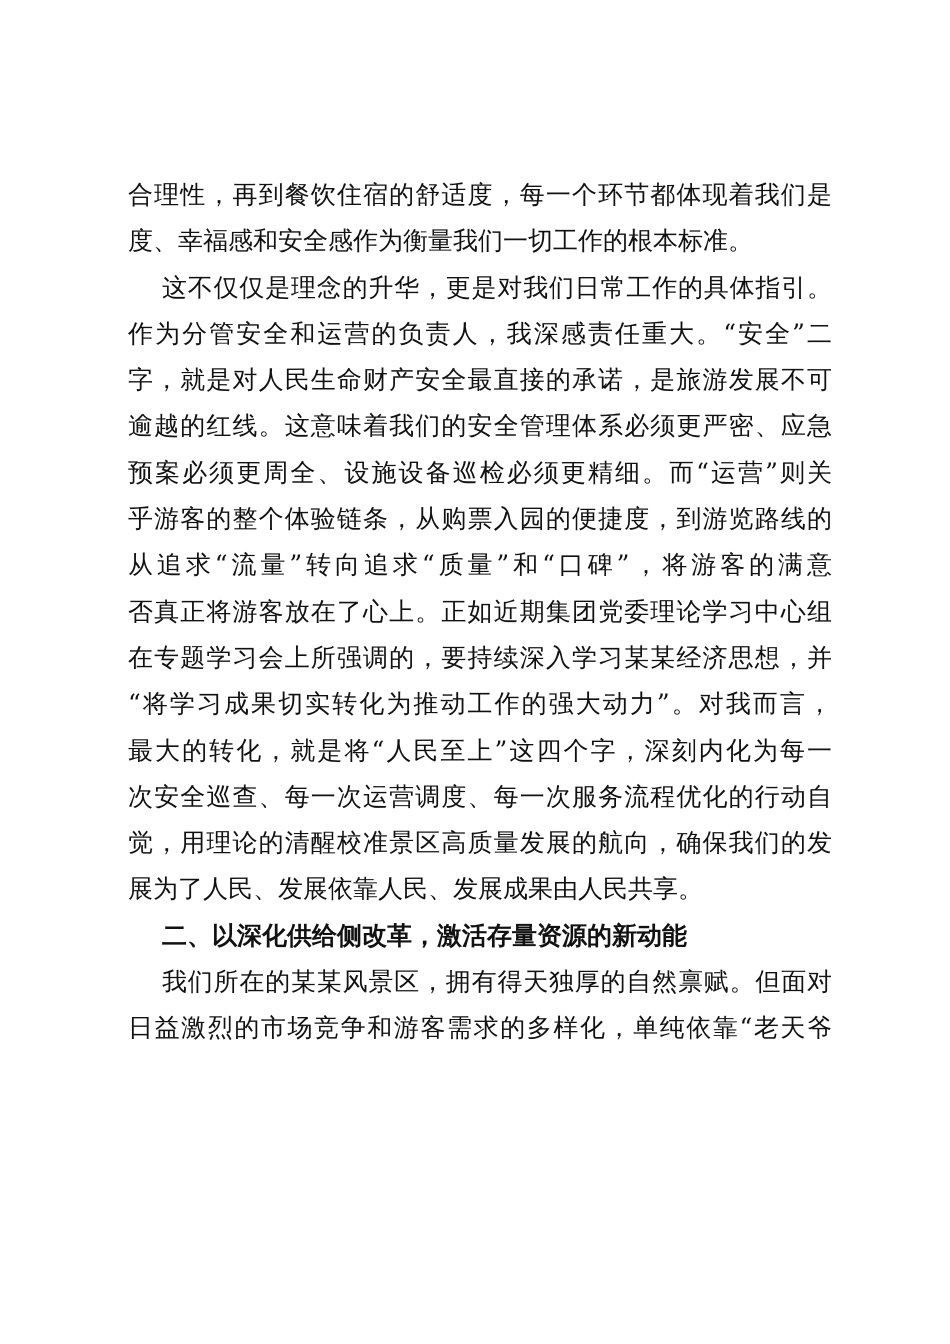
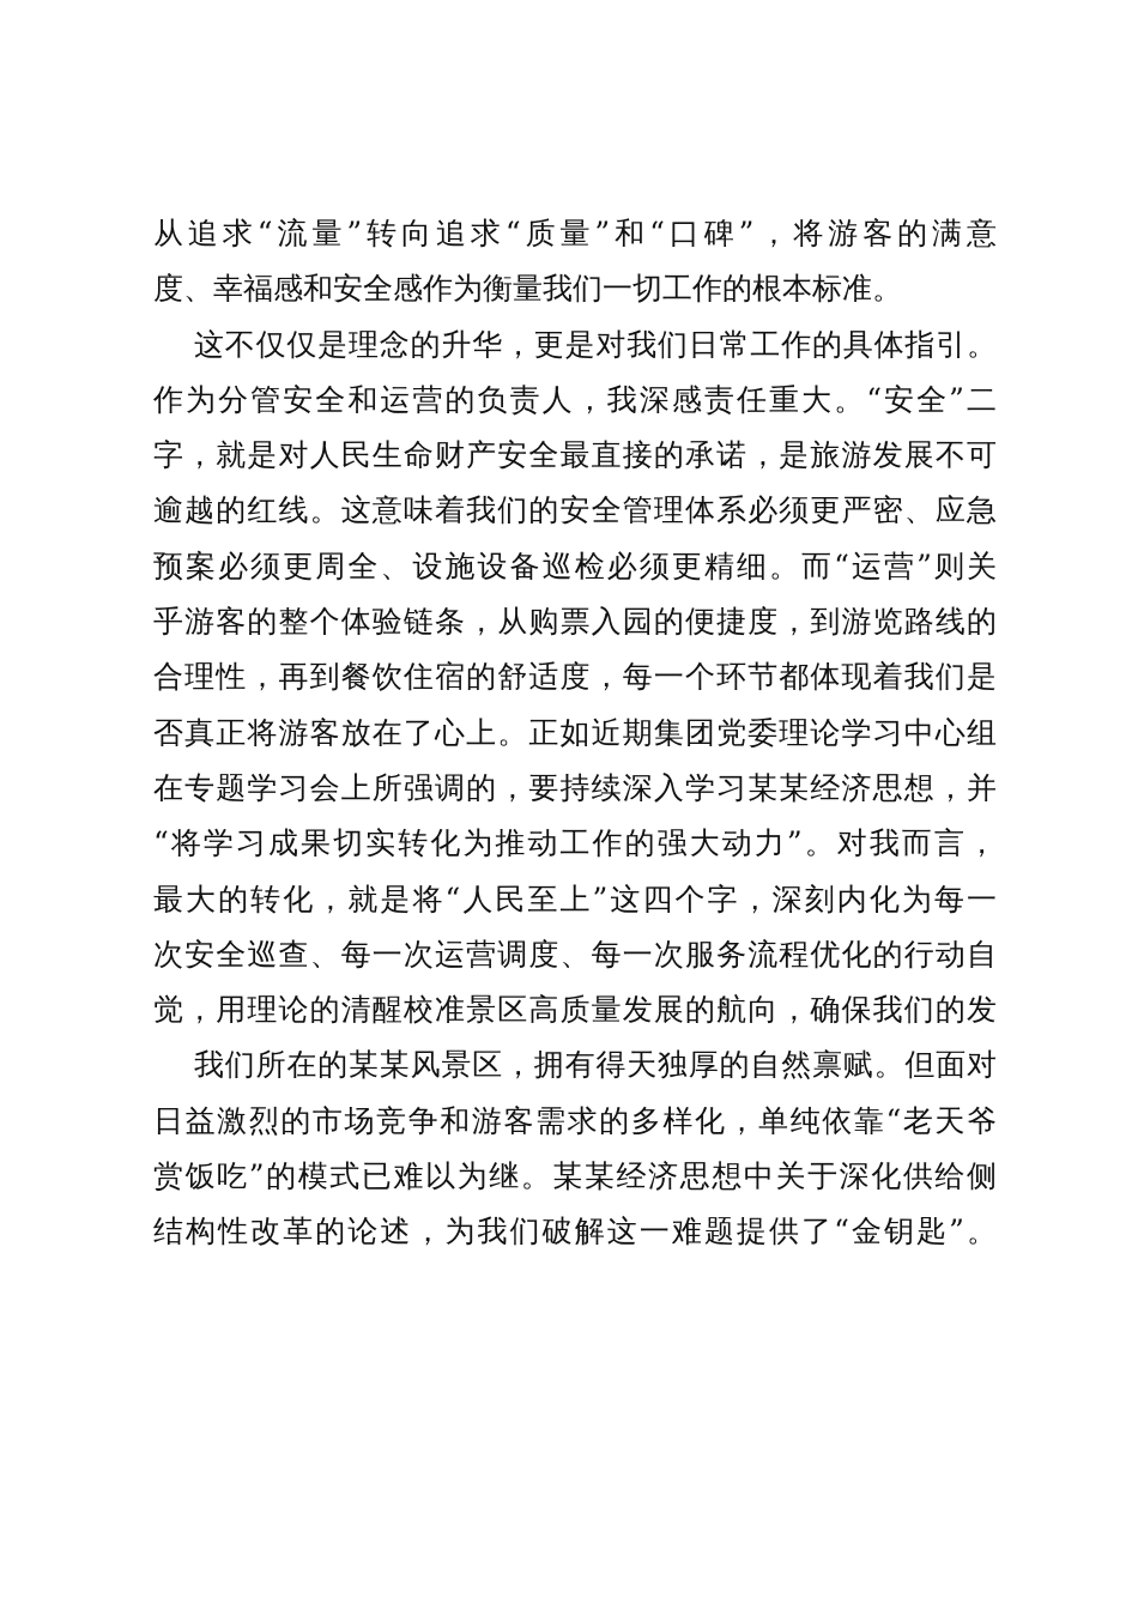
- 合理性，再到餐饮住宿的舒适度，每一个环节都体现着我们是
+ 从追求“流量”转向追求“质量”和“口碑”，将游客的满意
  度、幸福感和安全感作为衡量我们一切工作的根本标准。
  这不仅仅是理念的升华，更是对我们日常工作的具体指引。
  作为分管安全和运营的负责人，我深感责任重大。“安全”二
  字，就是对人民生命财产安全最直接的承诺，是旅游发展不可
  逾越的红线。这意味着我们的安全管理体系必须更严密、应急
  预案必须更周全、设施设备巡检必须更精细。而“运营”则关
  乎游客的整个体验链条，从购票入园的便捷度，到游览路线的
- 从追求“流量”转向追求“质量”和“口碑”，将游客的满意
+ 合理性，再到餐饮住宿的舒适度，每一个环节都体现着我们是
  否真正将游客放在了心上。正如近期集团党委理论学习中心组
  在专题学习会上所强调的，要持续深入学习某某经济思想，并
  “将学习成果切实转化为推动工作的强大动力”。对我而言，
  最大的转化，就是将“人民至上”这四个字，深刻内化为每一
  次安全巡查、每一次运营调度、每一次服务流程优化的行动自
  觉，用理论的清醒校准景区高质量发展的航向，确保我们的发
- 展为了人民、发展依靠人民、发展成果由人民共享。
- 二、以深化供给侧改革，激活存量资源的新动能
  我们所在的某某风景区，拥有得天独厚的自然禀赋。但面对
  日益激烈的市场竞争和游客需求的多样化，单纯依靠“老天爷
+ 赏饭吃”的模式已难以为继。某某经济思想中关于深化供给侧
+ 结构性改革的论述，为我们破解这一难题提供了“金钥匙”。
